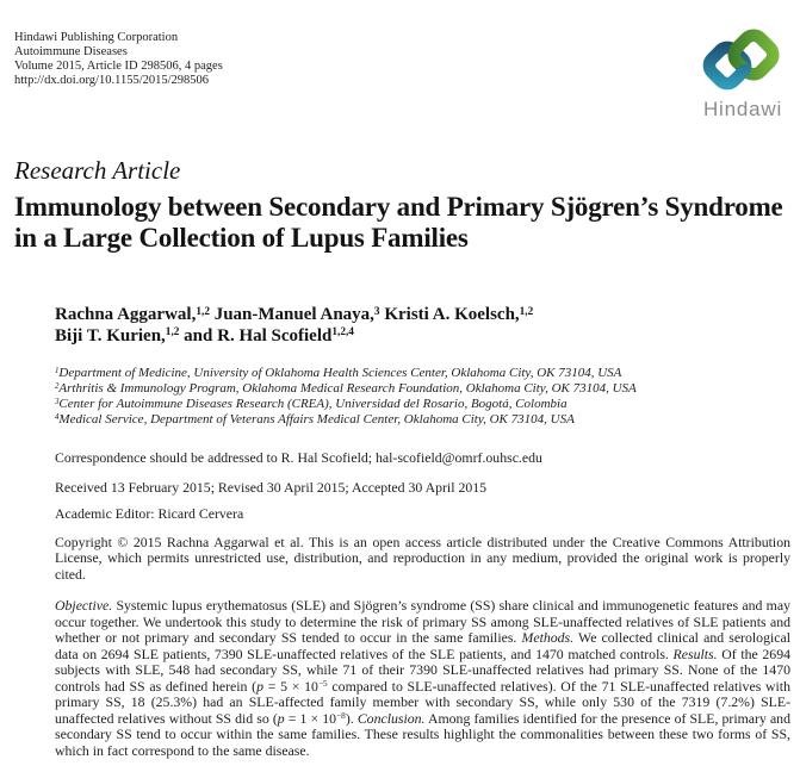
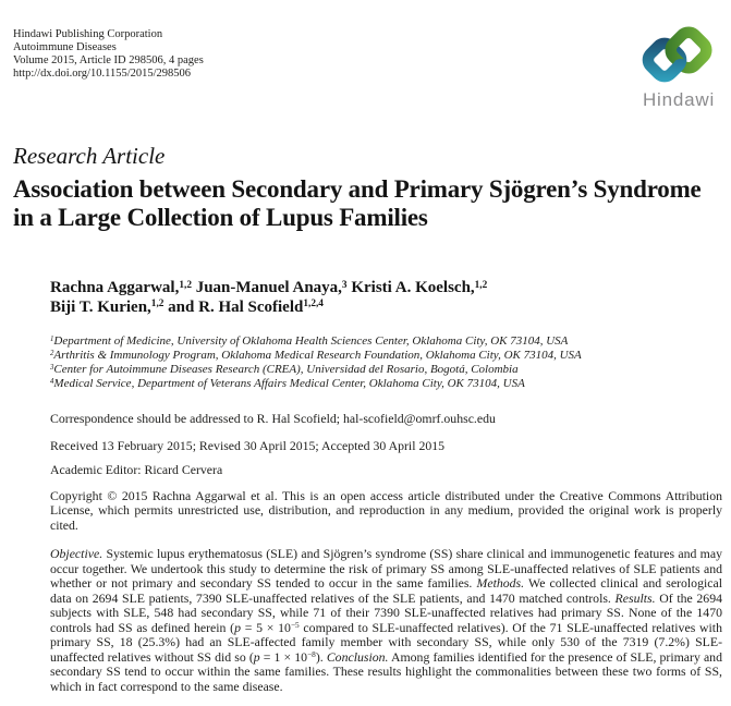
  Hindawi Publishing Corporation
  Autoimmune Diseases
  Volume 2015, Article ID 298506, 4 pages
  http://dx.doi.org/10.1155/2015/298506
  Hindawi
  Research Article
- Immunology between Secondary and Primary Sjögren’s Syndrome in a Large Collection of Lupus Families
+ Association between Secondary and Primary Sjögren’s Syndrome in a Large Collection of Lupus Families
  Rachna Aggarwal,1,2 Juan-Manuel Anaya,3 Kristi A. Koelsch,1,2
  Biji T. Kurien,1,2 and R. Hal Scofield1,2,4
  Department of Medicine, University of Oklahoma Health Sciences Center, Oklahoma City, OK 73104, USA
  Arthritis & Immunology Program, Oklahoma Medical Research Foundation, Oklahoma City, OK 73104, USA
  Center for Autoimmune Diseases Research (CREA), Universidad del Rosario, Bogotá, Colombia
  Medical Service, Department of Veterans Affairs Medical Center, Oklahoma City, OK 73104, USA
  Correspondence should be addressed to R. Hal Scofield; hal-scofield@omrf.ouhsc.edu
  Received 13 February 2015; Revised 30 April 2015; Accepted 30 April 2015
  Academic Editor: Ricard Cervera
  Copyright © 2015 Rachna Aggarwal et al. This is an open access article distributed under the Creative Commons Attribution License, which permits unrestricted use, distribution, and reproduction in any medium, provided the original work is properly cited.
  Objective. Systemic lupus erythematosus (SLE) and Sjögren’s syndrome (SS) share clinical and immunogenetic features and may occur together. We undertook this study to determine the risk of primary SS among SLE-unaffected relatives of SLE patients and whether or not primary and secondary SS tended to occur in the same families. Methods. We collected clinical and serological data on 2694 SLE patients, 7390 SLE-unaffected relatives of the SLE patients, and 1470 matched controls. Results. Of the 2694 subjects with SLE, 548 had secondary SS, while 71 of their 7390 SLE-unaffected relatives had primary SS. None of the 1470 controls had SS as defined herein (p = 5 × 10−5 compared to SLE-unaffected relatives). Of the 71 SLE-unaffected relatives with primary SS, 18 (25.3%) had an SLE-affected family member with secondary SS, while only 530 of the 7319 (7.2%) SLE-unaffected relatives without SS did so (p = 1 × 10−8). Conclusion. Among families identified for the presence of SLE, primary and secondary SS tend to occur within the same families. These results highlight the commonalities between these two forms of SS, which in fact correspond to the same disease.
